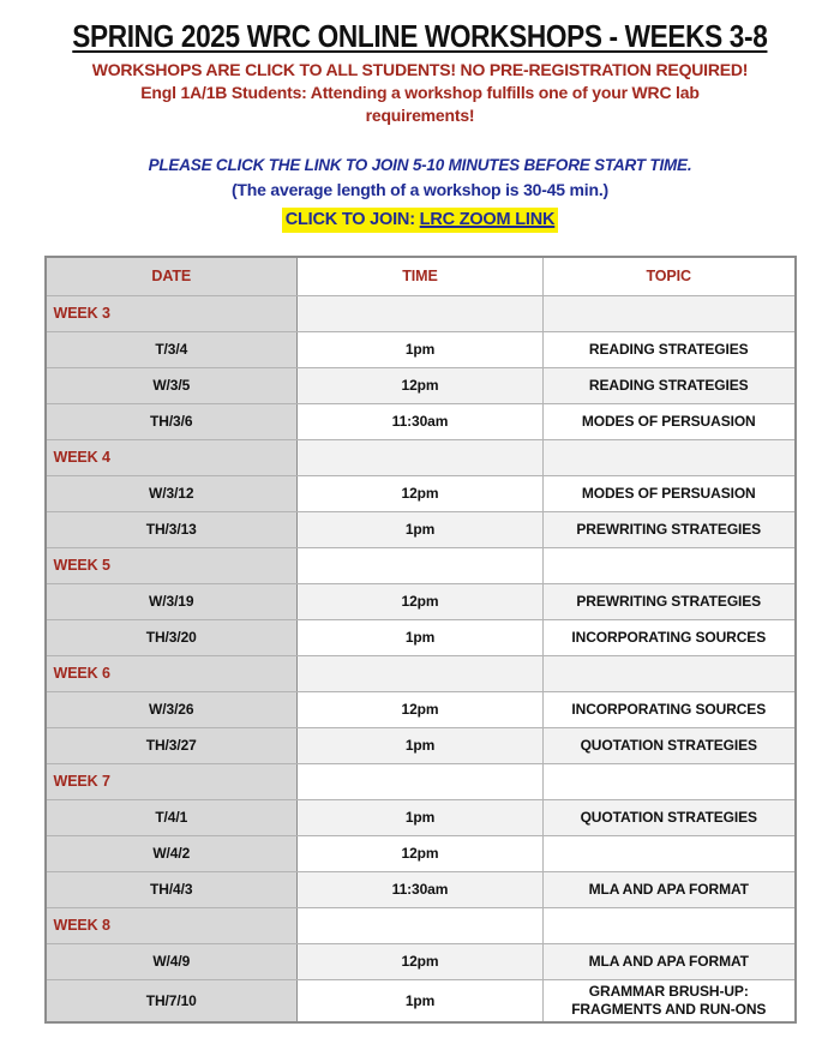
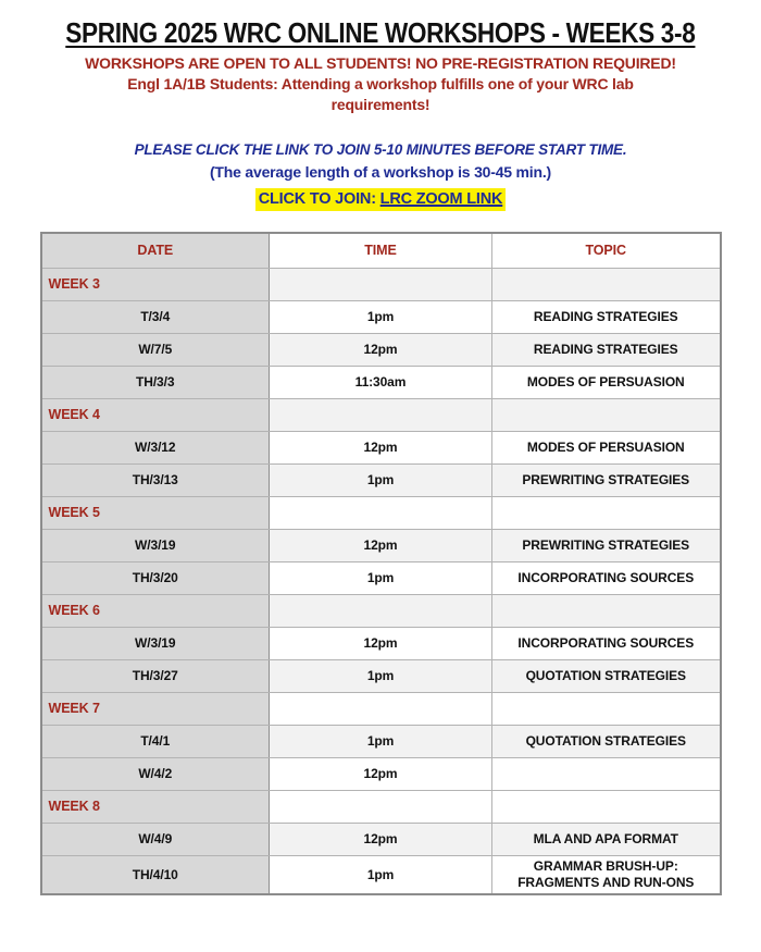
  SPRING 2025 WRC ONLINE WORKSHOPS - WEEKS 3-8
- WORKSHOPS ARE CLICK TO ALL STUDENTS! NO PRE-REGISTRATION REQUIRED!
+ WORKSHOPS ARE OPEN TO ALL STUDENTS! NO PRE-REGISTRATION REQUIRED!
  Engl 1A/1B Students: Attending a workshop fulfills one of your WRC lab
  requirements!
  PLEASE CLICK THE LINK TO JOIN 5-10 MINUTES BEFORE START TIME.
  (The average length of a workshop is 30-45 min.)
  CLICK TO JOIN: LRC ZOOM LINK
  DATE	TIME	TOPIC
  WEEK 3
  T/3/4	1pm	READING STRATEGIES
- W/3/5	12pm	READING STRATEGIES
+ W/7/5	12pm	READING STRATEGIES
- TH/3/6	11:30am	MODES OF PERSUASION
+ TH/3/3	11:30am	MODES OF PERSUASION
  WEEK 4
  W/3/12	12pm	MODES OF PERSUASION
  TH/3/13	1pm	PREWRITING STRATEGIES
  WEEK 5
  W/3/19	12pm	PREWRITING STRATEGIES
  TH/3/20	1pm	INCORPORATING SOURCES
  WEEK 6
- W/3/26	12pm	INCORPORATING SOURCES
+ W/3/19	12pm	INCORPORATING SOURCES
  TH/3/27	1pm	QUOTATION STRATEGIES
  WEEK 7
  T/4/1	1pm	QUOTATION STRATEGIES
  W/4/2	12pm
- TH/4/3	11:30am	MLA AND APA FORMAT
  WEEK 8
  W/4/9	12pm	MLA AND APA FORMAT
- TH/7/10	1pm	GRAMMAR BRUSH-UP: FRAGMENTS AND RUN-ONS
+ TH/4/10	1pm	GRAMMAR BRUSH-UP: FRAGMENTS AND RUN-ONS
